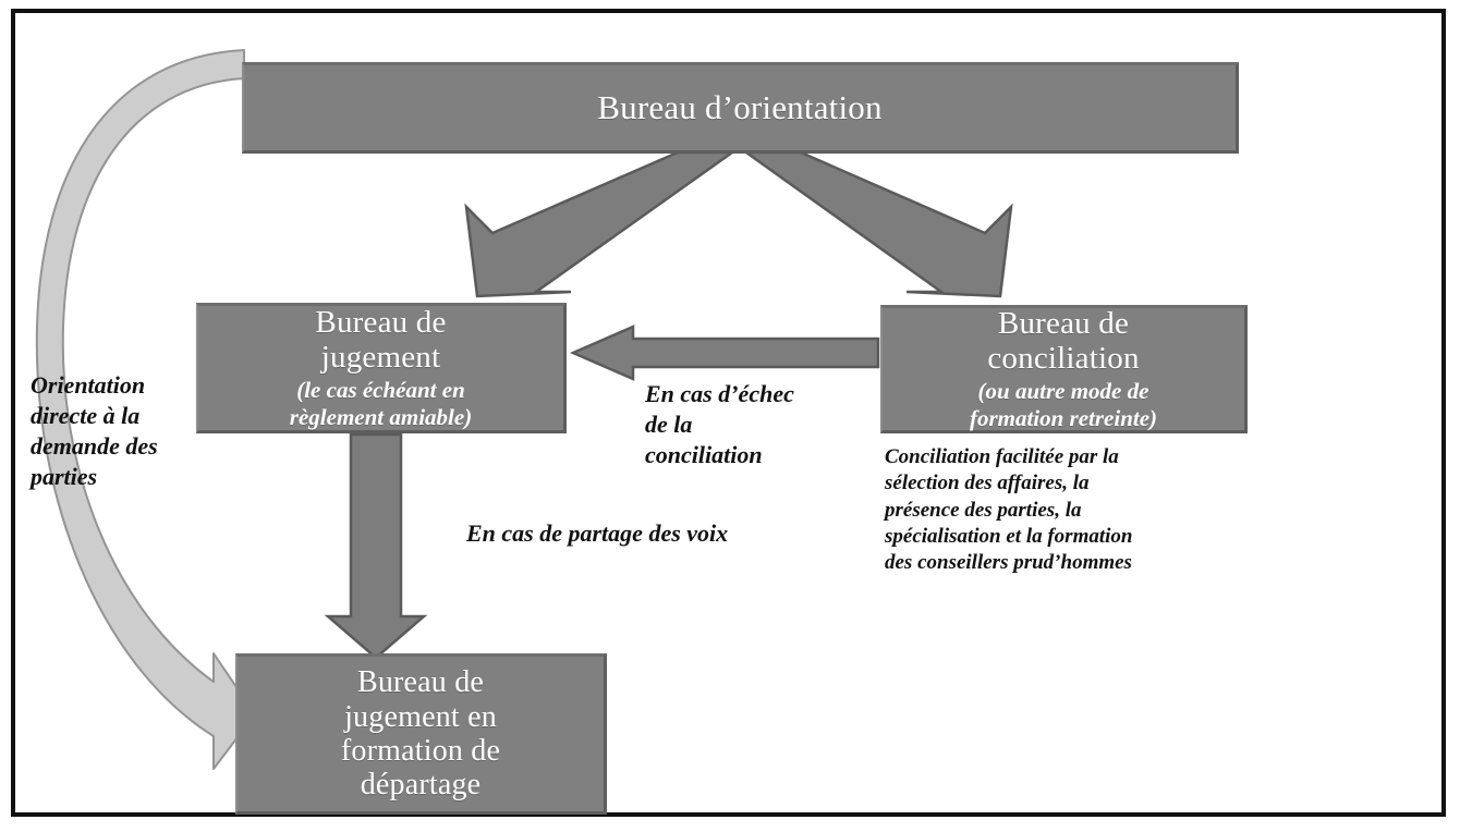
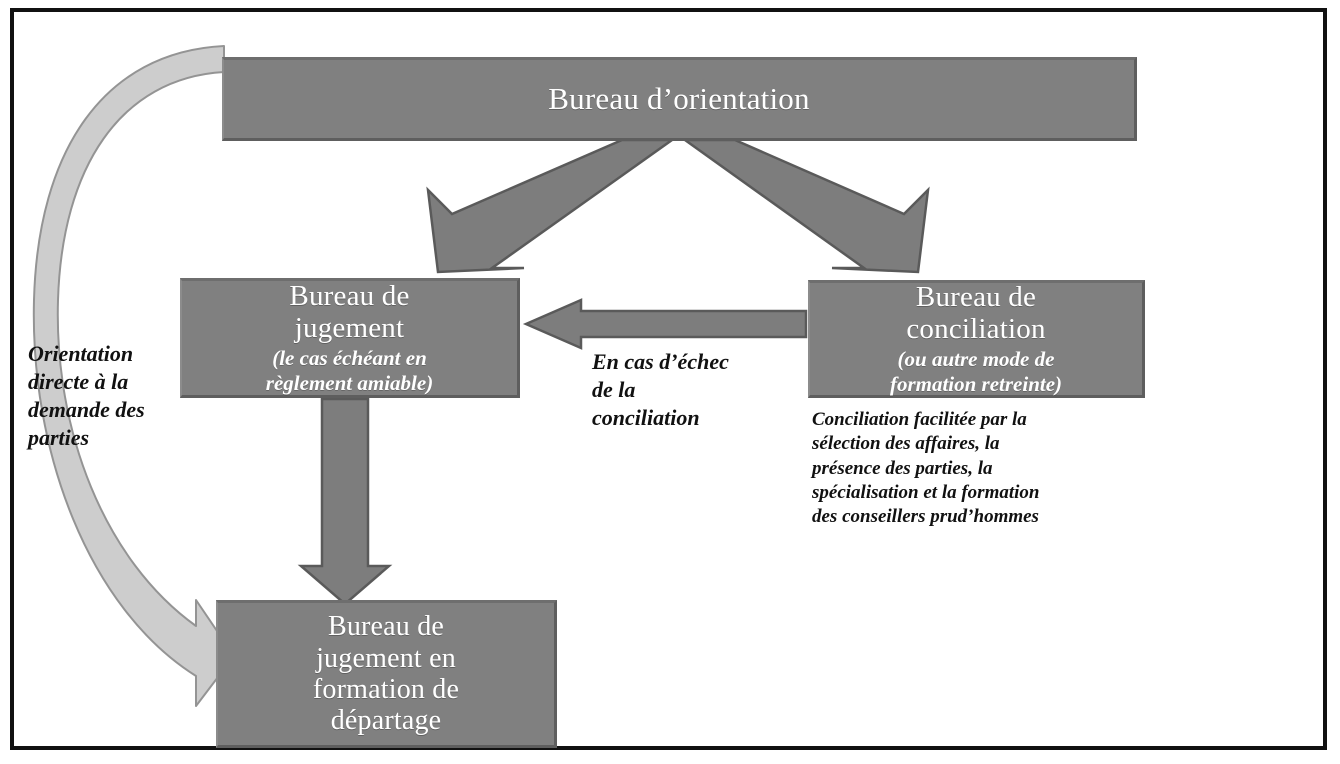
  Bureau d’orientation
  Bureau de
  jugement
  (le cas échéant en
  règlement amiable)
  Bureau de
  conciliation
  (ou autre mode de
  formation retreinte)
  Bureau de
  jugement en
  formation de
  départage
  Conciliation facilitée par la
  sélection des affaires, la
  présence des parties, la
  spécialisation et la formation
  des conseillers prud’hommes
  En cas d’échec
  de la
  conciliation
- En cas de partage des voix
  Orientation
  directe à la
  demande des
  parties
